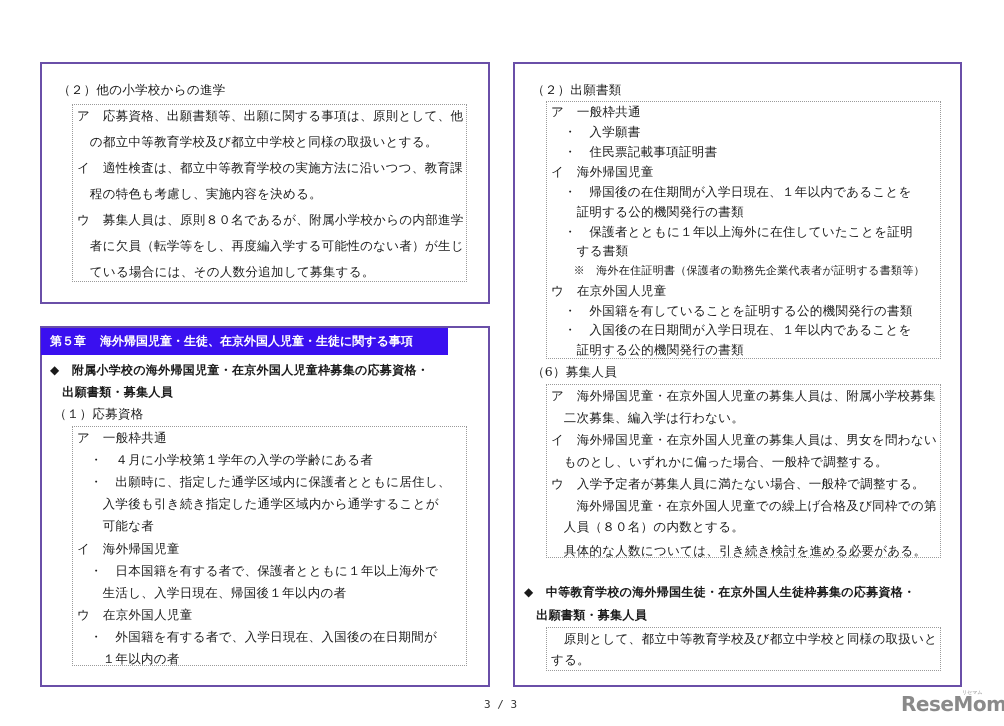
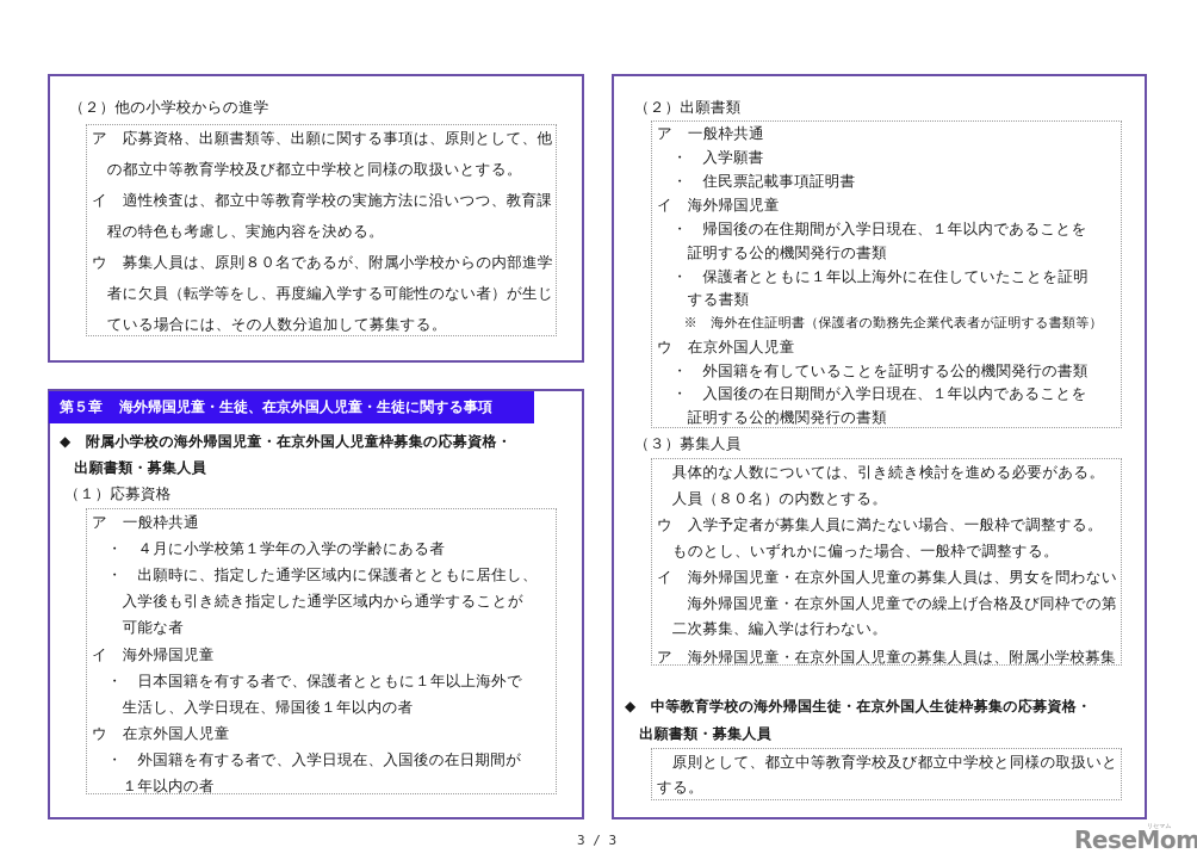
  （２）他の小学校からの進学
  ア 応募資格、出願書類等、出願に関する事項は、原則として、他
  の都立中等教育学校及び都立中学校と同様の取扱いとする。
  イ 適性検査は、都立中等教育学校の実施方法に沿いつつ、教育課
  程の特色も考慮し、実施内容を決める。
  ウ 募集人員は、原則８０名であるが、附属小学校からの内部進学
  者に欠員（転学等をし、再度編入学する可能性のない者）が生じ
  ている場合には、その人数分追加して募集する。
  第５章 海外帰国児童・生徒、在京外国人児童・生徒に関する事項
  ◆ 附属小学校の海外帰国児童・在京外国人児童枠募集の応募資格・
  出願書類・募集人員
  （１）応募資格
  ア 一般枠共通
  ・ ４月に小学校第１学年の入学の学齢にある者
  ・ 出願時に、指定した通学区域内に保護者とともに居住し、
  入学後も引き続き指定した通学区域内から通学することが
  可能な者
  イ 海外帰国児童
  ・ 日本国籍を有する者で、保護者とともに１年以上海外で
  生活し、入学日現在、帰国後１年以内の者
  ウ 在京外国人児童
  ・ 外国籍を有する者で、入学日現在、入国後の在日期間が
  １年以内の者
  （２）出願書類
  ア 一般枠共通
  ・ 入学願書
  ・ 住民票記載事項証明書
  イ 海外帰国児童
  ・ 帰国後の在住期間が入学日現在、１年以内であることを
  証明する公的機関発行の書類
  ・ 保護者とともに１年以上海外に在住していたことを証明
  する書類
  ※ 海外在住証明書（保護者の勤務先企業代表者が証明する書類等）
  ウ 在京外国人児童
  ・ 外国籍を有していることを証明する公的機関発行の書類
  ・ 入国後の在日期間が入学日現在、１年以内であることを
  証明する公的機関発行の書類
- （6）募集人員
+ （３）募集人員
- ア 海外帰国児童・在京外国人児童の募集人員は、附属小学校募集
+ 具体的な人数については、引き続き検討を進める必要がある。
- 二次募集、編入学は行わない。
+ 人員（８０名）の内数とする。
- イ 海外帰国児童・在京外国人児童の募集人員は、男女を問わない
+ ウ 入学予定者が募集人員に満たない場合、一般枠で調整する。
  ものとし、いずれかに偏った場合、一般枠で調整する。
- ウ 入学予定者が募集人員に満たない場合、一般枠で調整する。
+ イ 海外帰国児童・在京外国人児童の募集人員は、男女を問わない
  海外帰国児童・在京外国人児童での繰上げ合格及び同枠での第
- 人員（８０名）の内数とする。
+ 二次募集、編入学は行わない。
- 具体的な人数については、引き続き検討を進める必要がある。
+ ア 海外帰国児童・在京外国人児童の募集人員は、附属小学校募集
  ◆ 中等教育学校の海外帰国生徒・在京外国人生徒枠募集の応募資格・
  出願書類・募集人員
  原則として、都立中等教育学校及び都立中学校と同様の取扱いと
  する。
  3 / 3
  ReseMom
